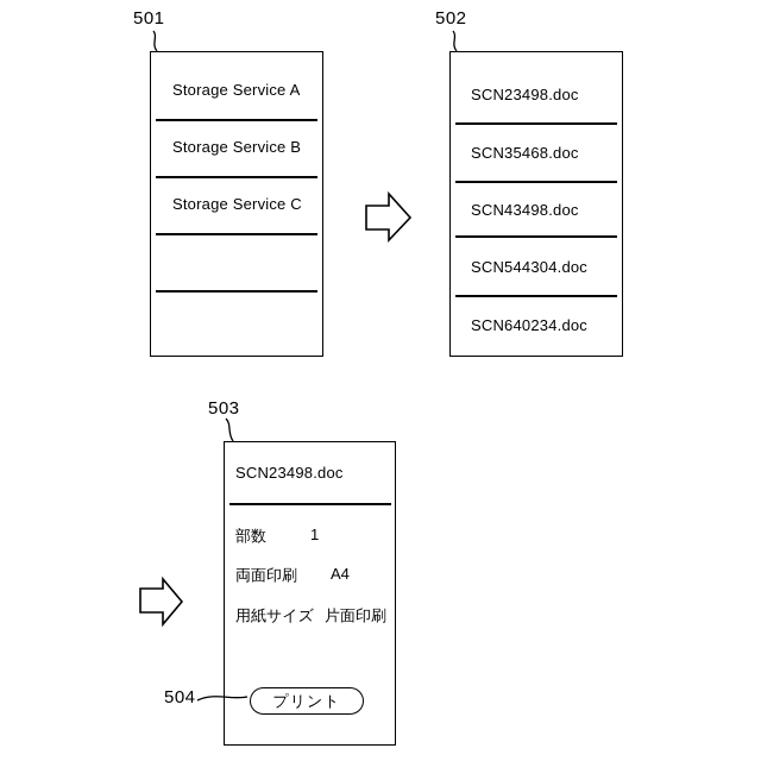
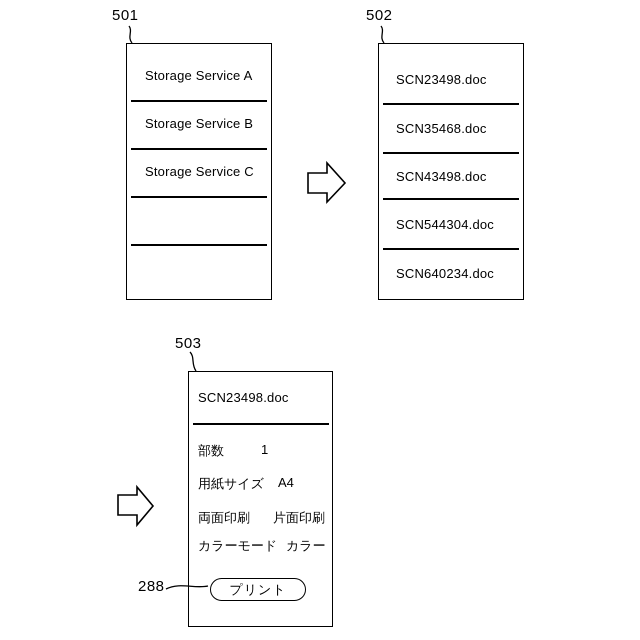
  501
  502
  503
- 504
+ 288
  Storage Service A
  Storage Service B
  Storage Service C
  SCN23498.doc
  SCN35468.doc
  SCN43498.doc
  SCN544304.doc
  SCN640234.doc
  SCN23498.doc
  部数
  1
- 両面印刷
+ 用紙サイズ
  A4
- 用紙サイズ
+ 両面印刷
  片面印刷
+ カラーモード
+ カラー
  プリント
